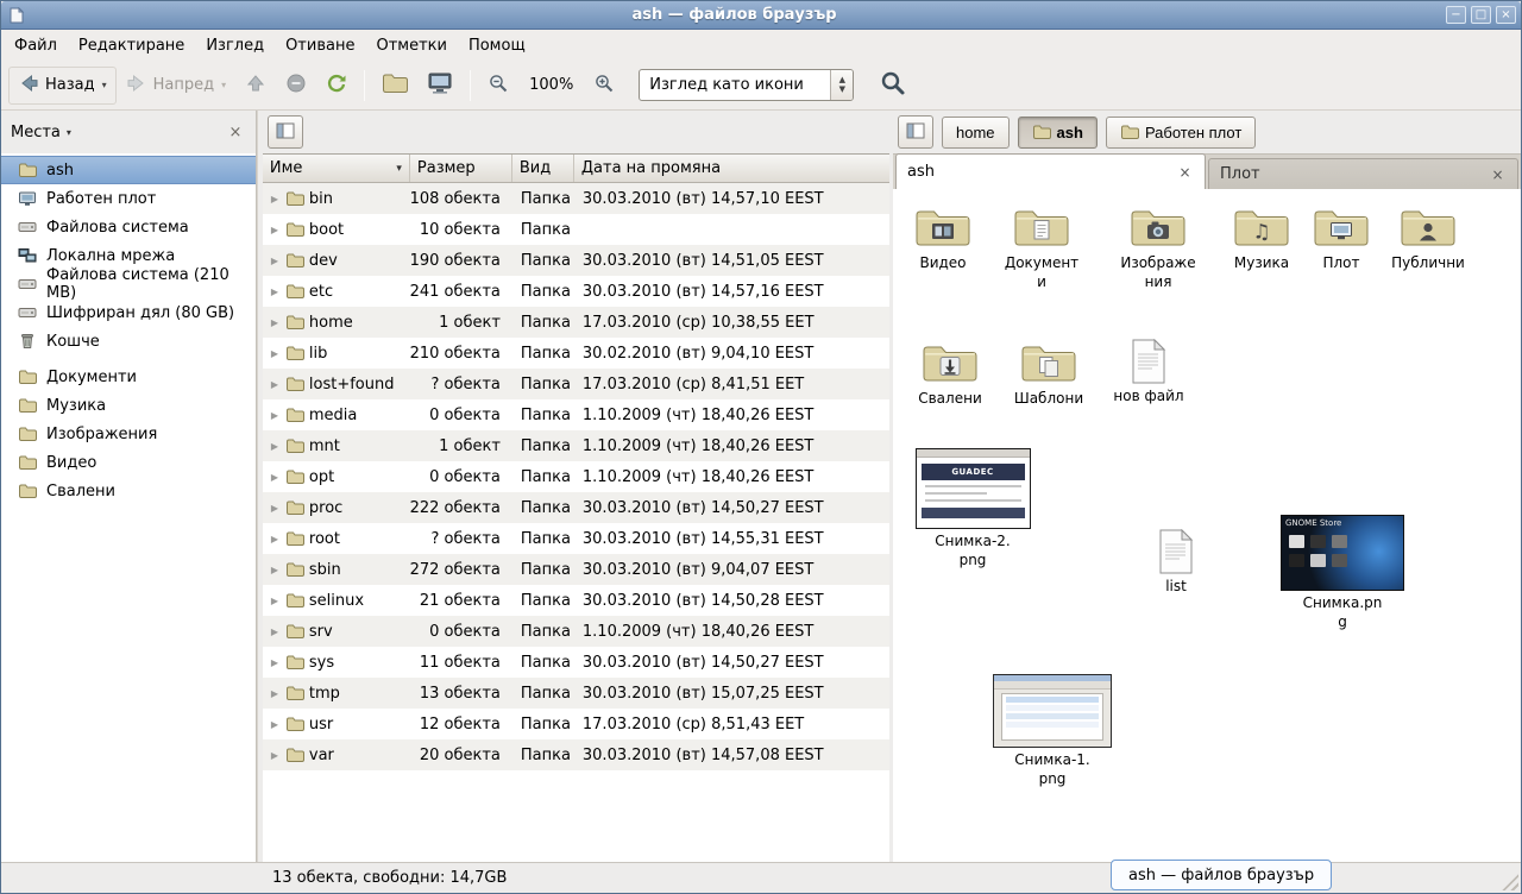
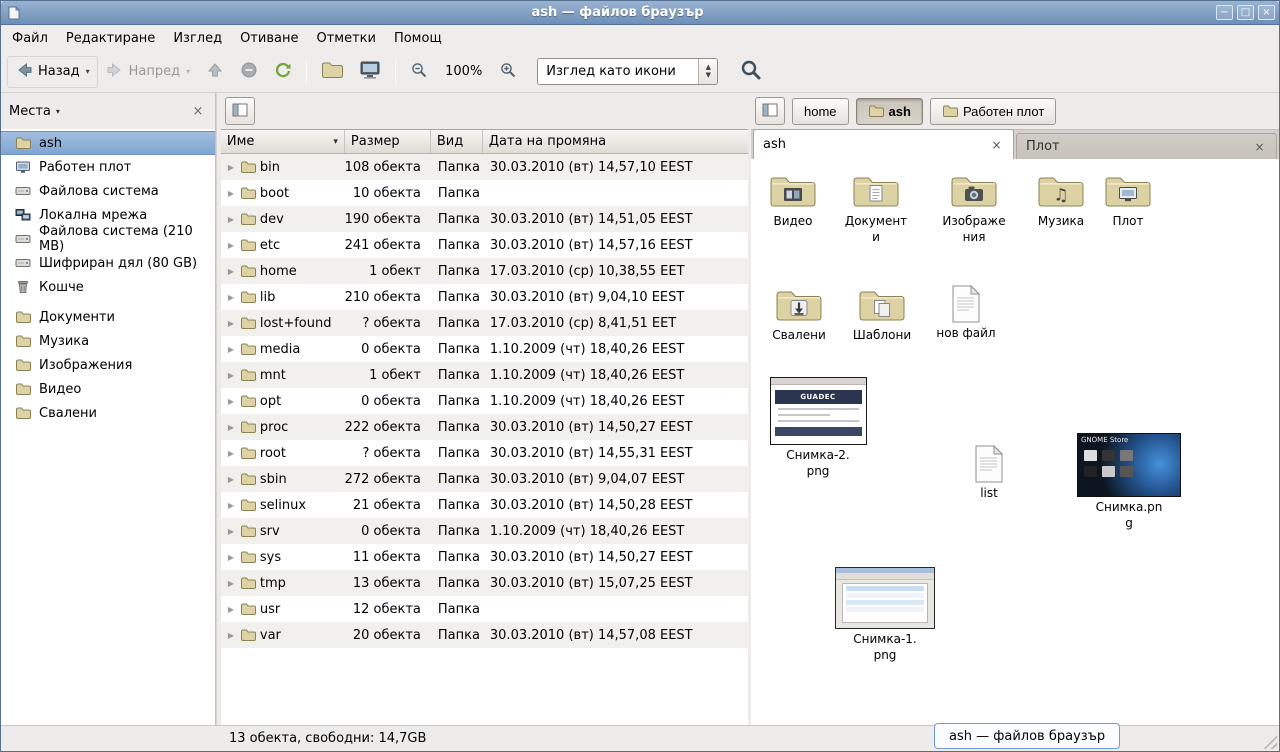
  ash — файлов браузър
  −
  □
  ×
  Файл
  Редактиране
  Изглед
  Отиване
  Отметки
  Помощ
  Назад
  ▾
  Напред
  ▾
  100%
  Изглед като икони
  ▲
  ▼
  Места
  ▾
  ×
  ash
  Работен плот
  Файлова система
  Локална мрежа
  Файлова система (210 MB)
  Шифриран дял (80 GB)
  Кошче
  Документи
  Музика
  Изображения
  Видео
  Свалени
  Име
  ▾
  Размер
  Вид
  Дата на промяна
  ▶
  bin
  108 обекта
  Папка
  30.03.2010 (вт) 14,57,10 EEST
  ▶
  boot
  10 обекта
  Папка
  ▶
  dev
  190 обекта
  Папка
  30.03.2010 (вт) 14,51,05 EEST
  ▶
  etc
  241 обекта
  Папка
  30.03.2010 (вт) 14,57,16 EEST
  ▶
  home
  1 обект
  Папка
  17.03.2010 (ср) 10,38,55 EET
  ▶
  lib
  210 обекта
  Папка
- 30.02.2010 (вт) 9,04,10 EEST
+ 30.03.2010 (вт) 9,04,10 EEST
  ▶
  lost+found
  ? обекта
  Папка
  17.03.2010 (ср) 8,41,51 EET
  ▶
  media
  0 обекта
  Папка
  1.10.2009 (чт) 18,40,26 EEST
  ▶
  mnt
  1 обект
  Папка
  1.10.2009 (чт) 18,40,26 EEST
  ▶
  opt
  0 обекта
  Папка
  1.10.2009 (чт) 18,40,26 EEST
  ▶
  proc
  222 обекта
  Папка
  30.03.2010 (вт) 14,50,27 EEST
  ▶
  root
  ? обекта
  Папка
  30.03.2010 (вт) 14,55,31 EEST
  ▶
  sbin
  272 обекта
  Папка
  30.03.2010 (вт) 9,04,07 EEST
  ▶
  selinux
  21 обекта
  Папка
  30.03.2010 (вт) 14,50,28 EEST
  ▶
  srv
  0 обекта
  Папка
  1.10.2009 (чт) 18,40,26 EEST
  ▶
  sys
  11 обекта
  Папка
  30.03.2010 (вт) 14,50,27 EEST
  ▶
  tmp
  13 обекта
  Папка
  30.03.2010 (вт) 15,07,25 EEST
  ▶
  usr
  12 обекта
  Папка
- 17.03.2010 (ср) 8,51,43 EET
  ▶
  var
  20 обекта
  Папка
  30.03.2010 (вт) 14,57,08 EEST
  home
  ash
  Работен плот
  ash
  ×
  Плот
  ×
  Видео
  Документи
  Изображения
  ♫
  Музика
  Плот
- Публични
  Свалени
  Шаблони
  нов файл
  GUADEC
  Снимка-2.png
  list
  GNOME Store
  Снимка.png
  Снимка-1.png
  13 обекта, свободни: 14,7GB
  ash — файлов браузър
